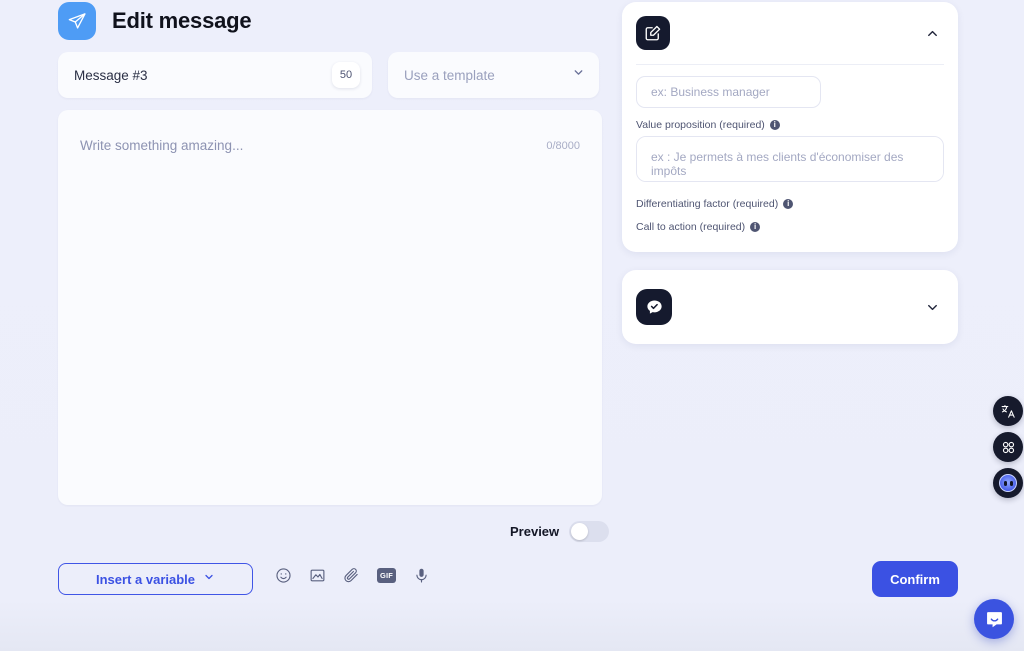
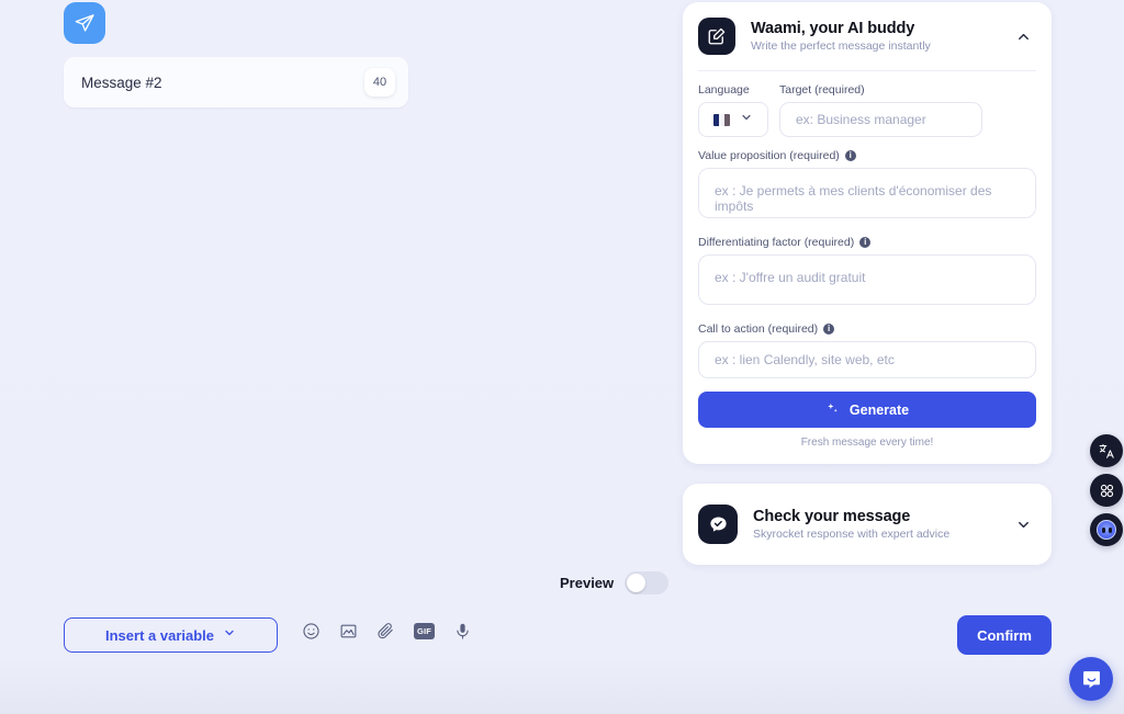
- Edit message
- Message #3
+ Message #2
- 50
+ 40
- Use a template
- Write something amazing...
- 0/8000
  Preview
  Insert a variable
  GIF
  Confirm
+ Waami, your AI buddy
+ Write the perfect message instantly
+ Language
+ Target (required)
  ex: Business manager
  Value proposition (required)
  i
  Differentiating factor (required)
  i
+ ex : J'offre un audit gratuit
  Call to action (required)
  i
+ ex : lien Calendly, site web, etc
+ Generate
+ Fresh message every time!
+ Check your message
+ Skyrocket response with expert advice
